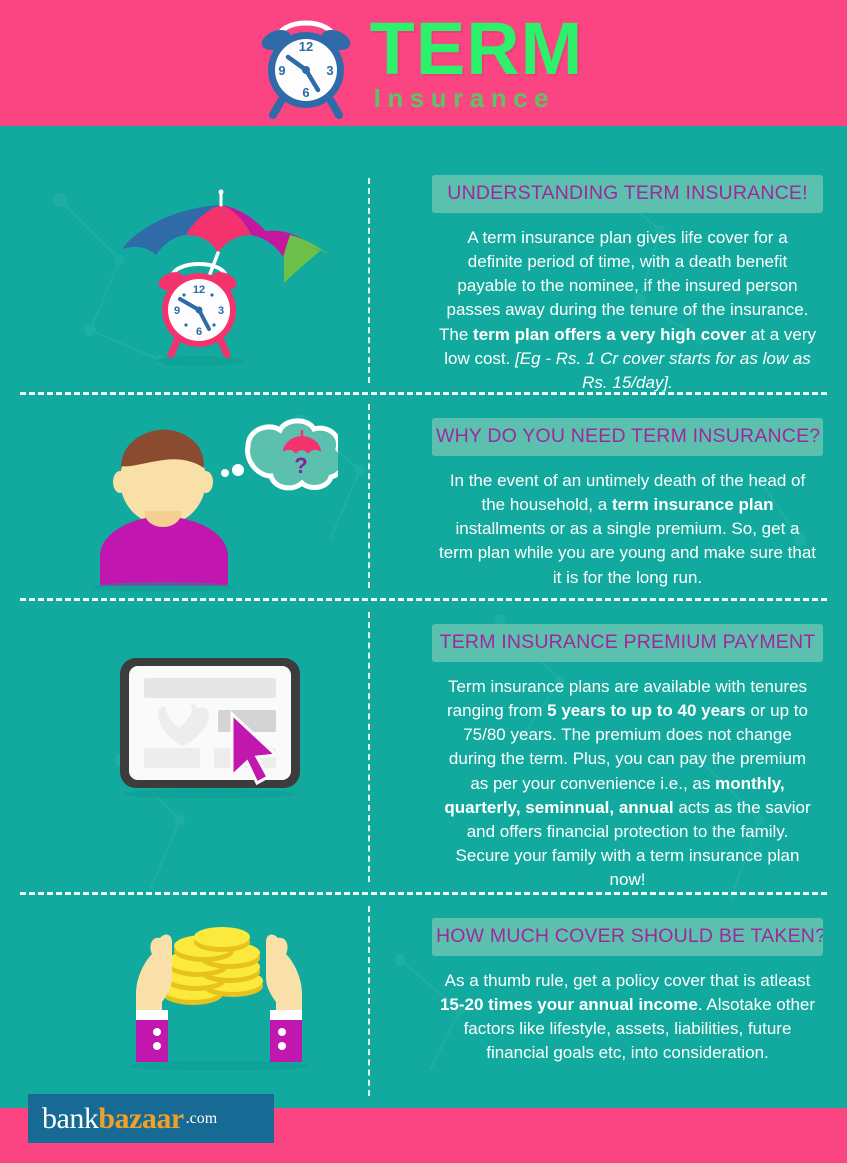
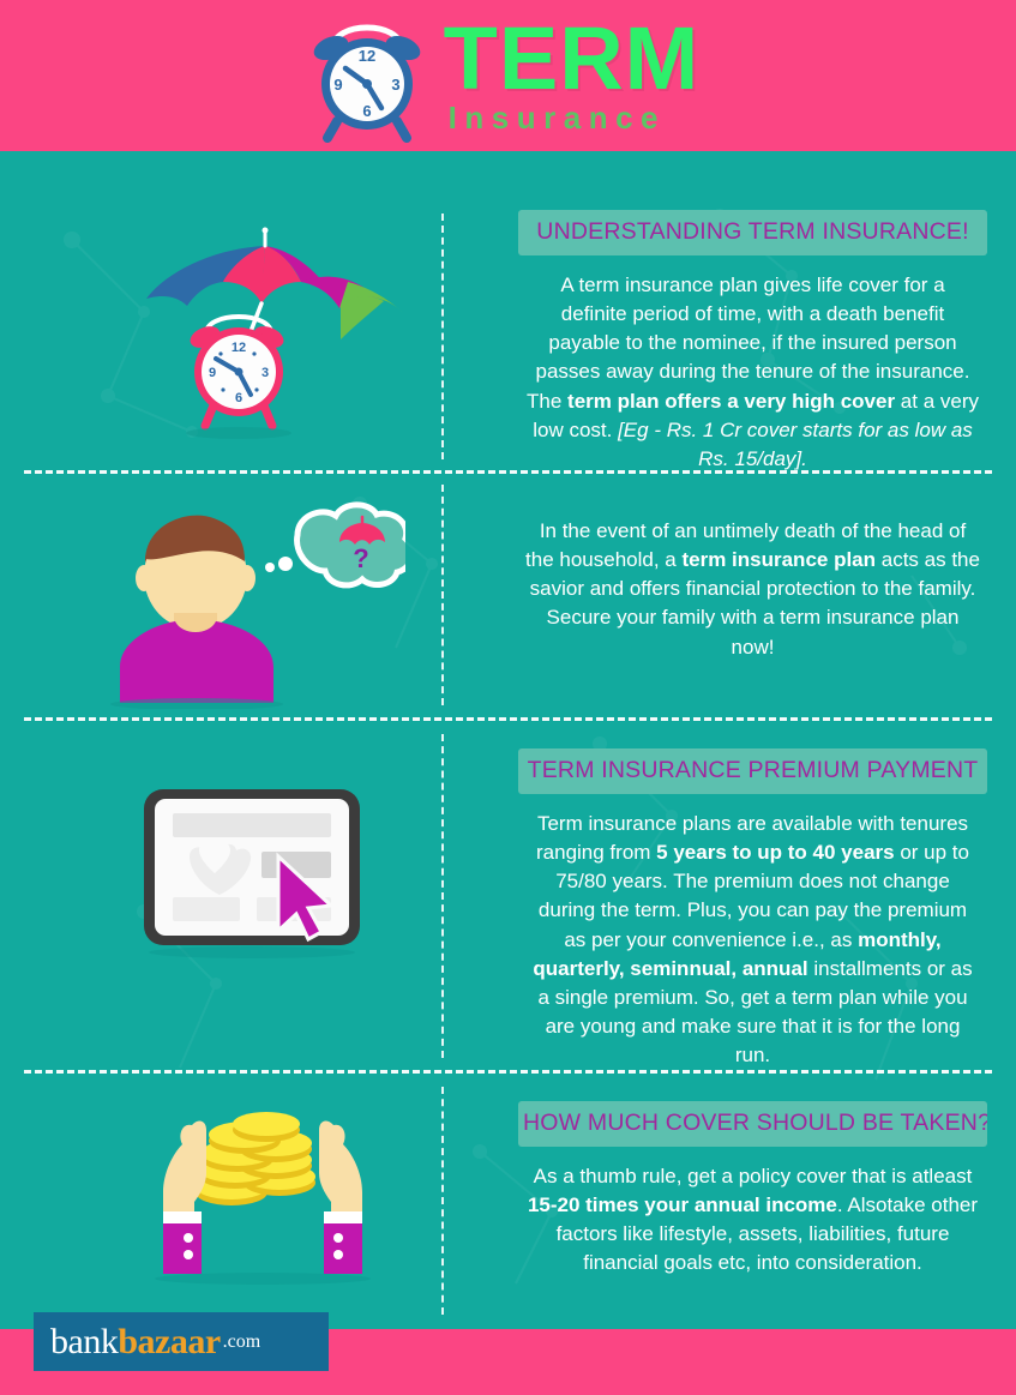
  12
  3
  6
  9
  TERM
  Insurance
  12
  3
  6
  9
  UNDERSTANDING TERM INSURANCE!
  A term insurance plan gives life cover for a definite period of time, with a death benefit payable to the nominee, if the insured person passes away during the tenure of the insurance. The term plan offers a very high cover at a very low cost. [Eg - Rs. 1 Cr cover starts for as low as Rs. 15/day].
  ?
- WHY DO YOU NEED TERM INSURANCE?
- In the event of an untimely death of the head of the household, a term insurance plan installments or as a single premium. So, get a term plan while you are young and make sure that it is for the long run.
+ In the event of an untimely death of the head of the household, a term insurance plan acts as the savior and offers financial protection to the family. Secure your family with a term insurance plan now!
  TERM INSURANCE PREMIUM PAYMENT
- Term insurance plans are available with tenures ranging from 5 years to up to 40 years or up to 75/80 years. The premium does not change during the term. Plus, you can pay the premium as per your convenience i.e., as monthly, quarterly, seminnual, annual acts as the savior and offers financial protection to the family. Secure your family with a term insurance plan now!
+ Term insurance plans are available with tenures ranging from 5 years to up to 40 years or up to 75/80 years. The premium does not change during the term. Plus, you can pay the premium as per your convenience i.e., as monthly, quarterly, seminnual, annual installments or as a single premium. So, get a term plan while you are young and make sure that it is for the long run.
  HOW MUCH COVER SHOULD BE TAKEN?
  As a thumb rule, get a policy cover that is atleast 15-20 times your annual income. Alsotake other factors like lifestyle, assets, liabilities, future financial goals etc, into consideration.
  bank
  bazaar
  .com
